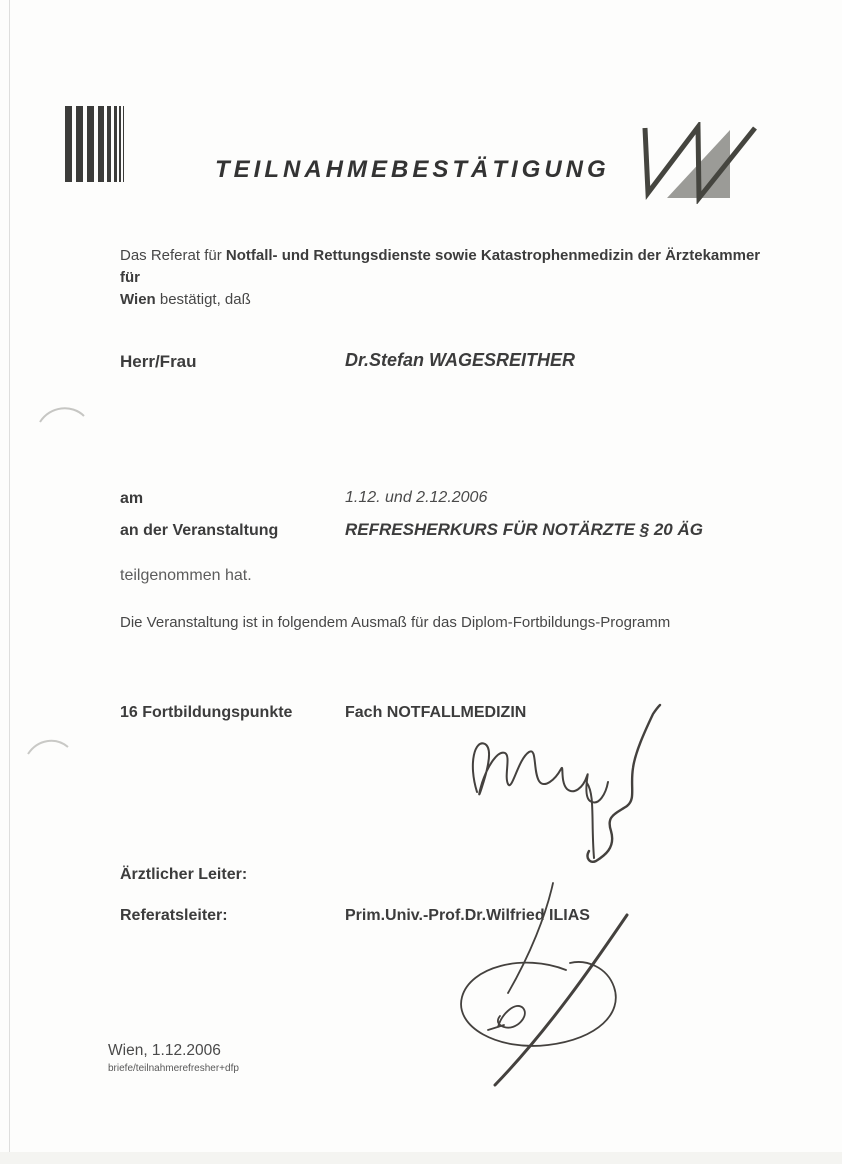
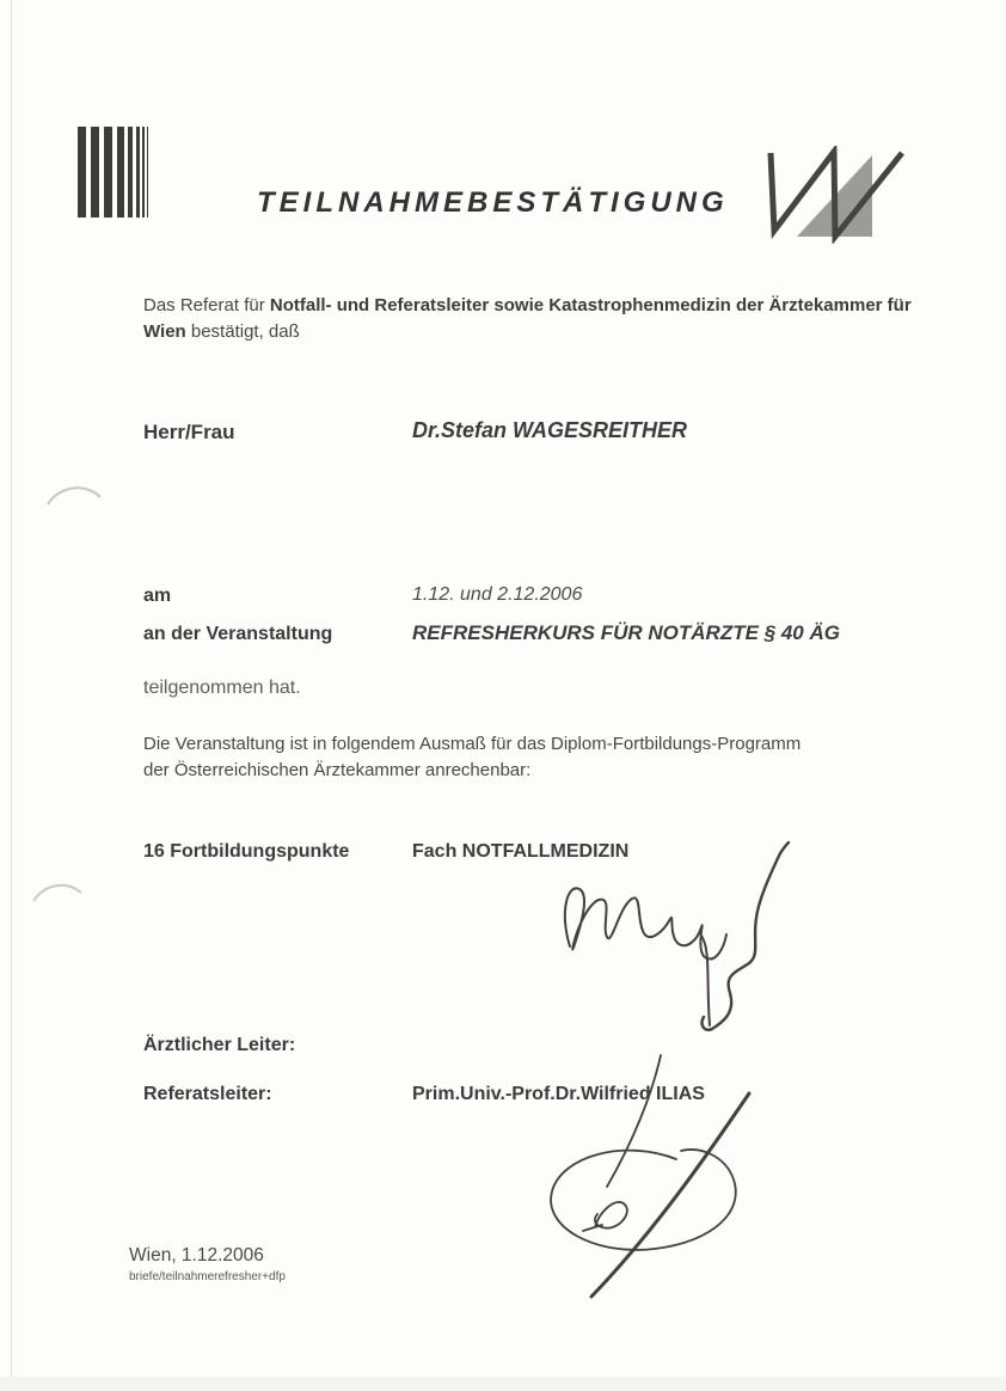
  TEILNAHMEBESTÄTIGUNG
- Das Referat für Notfall- und Rettungsdienste sowie Katastrophenmedizin der Ärztekammer für
+ Das Referat für Notfall- und Referatsleiter sowie Katastrophenmedizin der Ärztekammer für
  Wien bestätigt, daß
  Herr/Frau
  Dr.Stefan WAGESREITHER
  am
  1.12. und 2.12.2006
  an der Veranstaltung
- REFRESHERKURS FÜR NOTÄRZTE § 20 ÄG
+ REFRESHERKURS FÜR NOTÄRZTE § 40 ÄG
  teilgenommen hat.
  Die Veranstaltung ist in folgendem Ausmaß für das Diplom-Fortbildungs-Programm
+ der Österreichischen Ärztekammer anrechenbar:
  16 Fortbildungspunkte
  Fach NOTFALLMEDIZIN
  Ärztlicher Leiter:
  Referatsleiter:
  Prim.Univ.-Prof.Dr.Wilfried ILIAS
  Wien, 1.12.2006
  briefe/teilnahmerefresher+dfp
